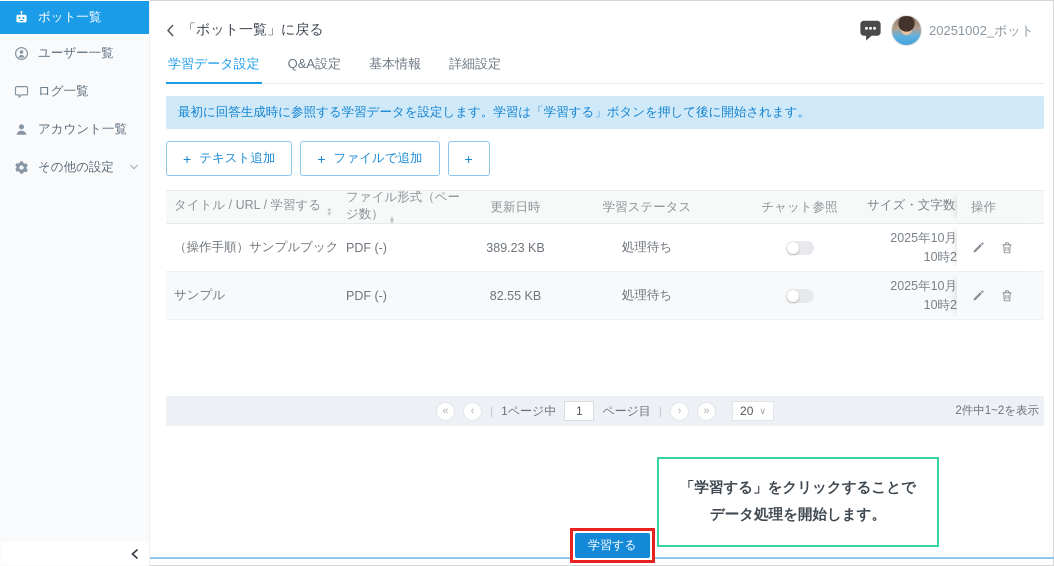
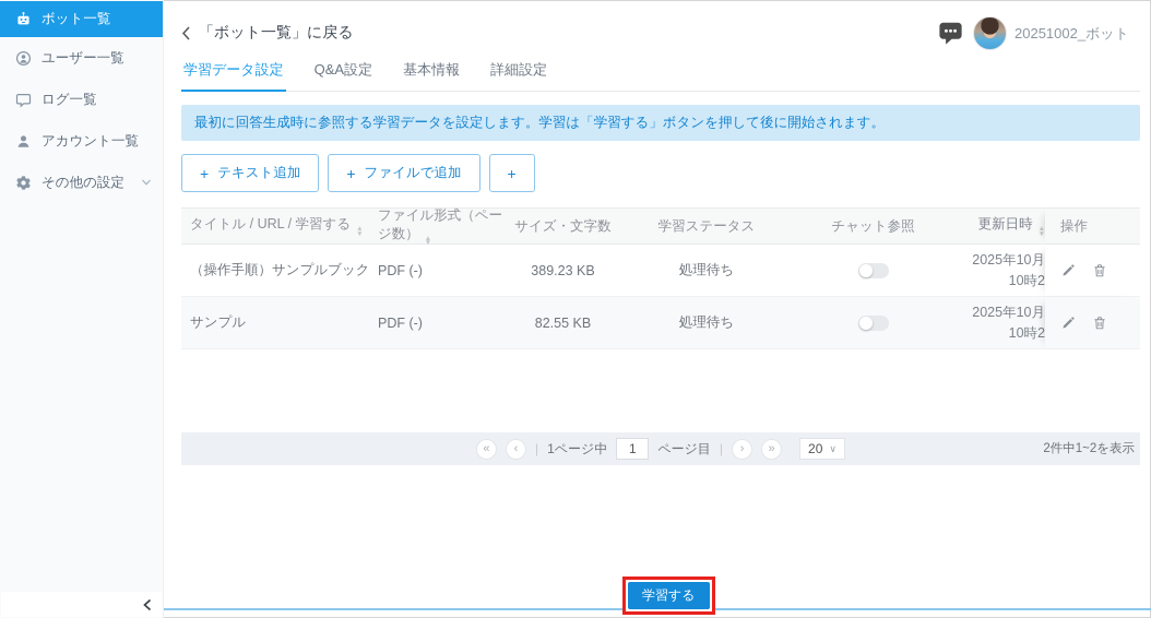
  ボット一覧
  ユーザー一覧
  ログ一覧
  アカウント一覧
  その他の設定
  「ボット一覧」に戻る
  20251002_ボット
  学習データ設定
  Q&A設定
  基本情報
  詳細設定
  最初に回答生成時に参照する学習データを設定します。学習は「学習する」ボタンを押して後に開始されます。
  +
  テキスト追加
  +
  ファイルで追加
  +
  タイトル / URL / 学習する
  ファイル形式（ページ数）
- 更新日時
+ サイズ・文字数
  学習ステータス
  チャット参照
- サイズ・文字数
+ 更新日時
  操作
  （操作手順）サンプルブック
  PDF (-)
  389.23 KB
  処理待ち
  2025年10月
  10時2
  サンプル
  PDF (-)
  82.55 KB
  処理待ち
  2025年10月
  10時2
  «
  ‹
  |
  1ページ中
  1
  ページ目
  |
  ›
  »
  20
  ∨
  2件中1~2を表示
- 「学習する」をクリックすることで
- データ処理を開始します。
  学習する
